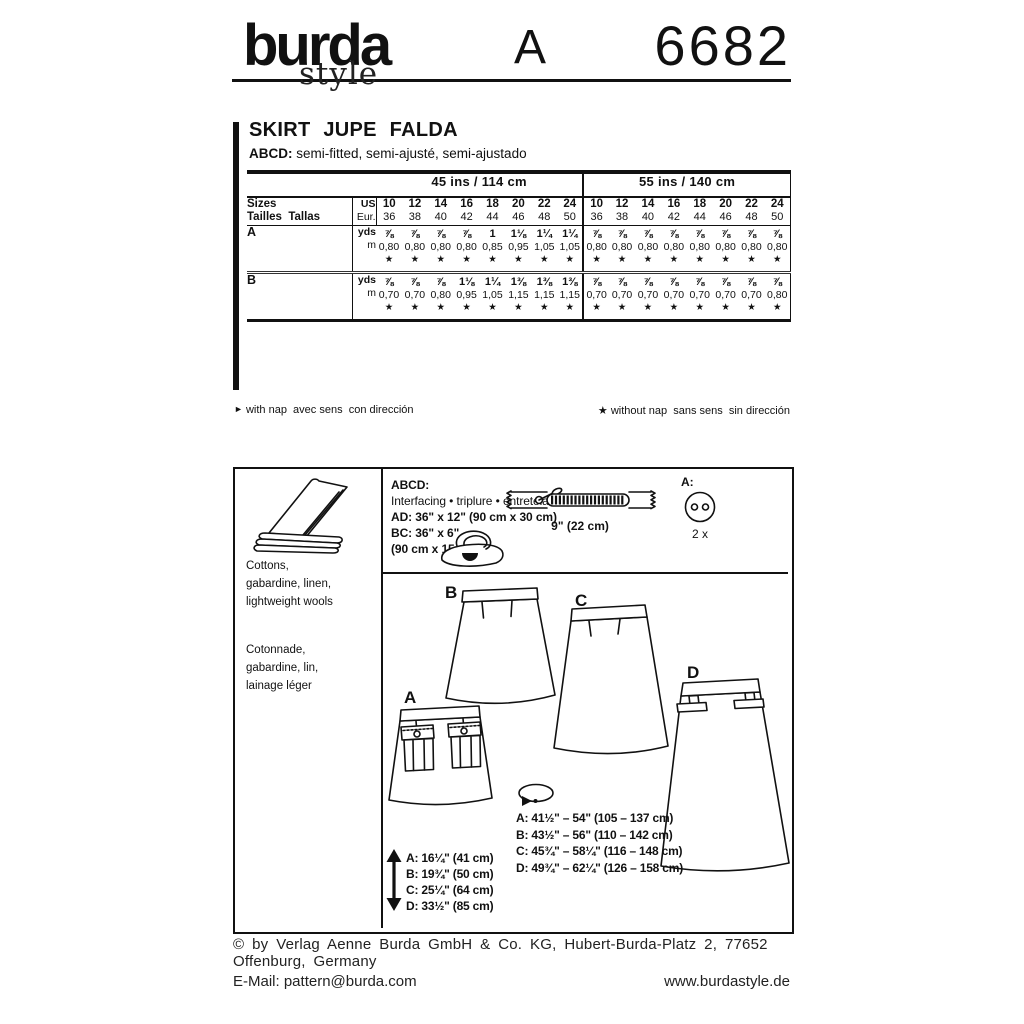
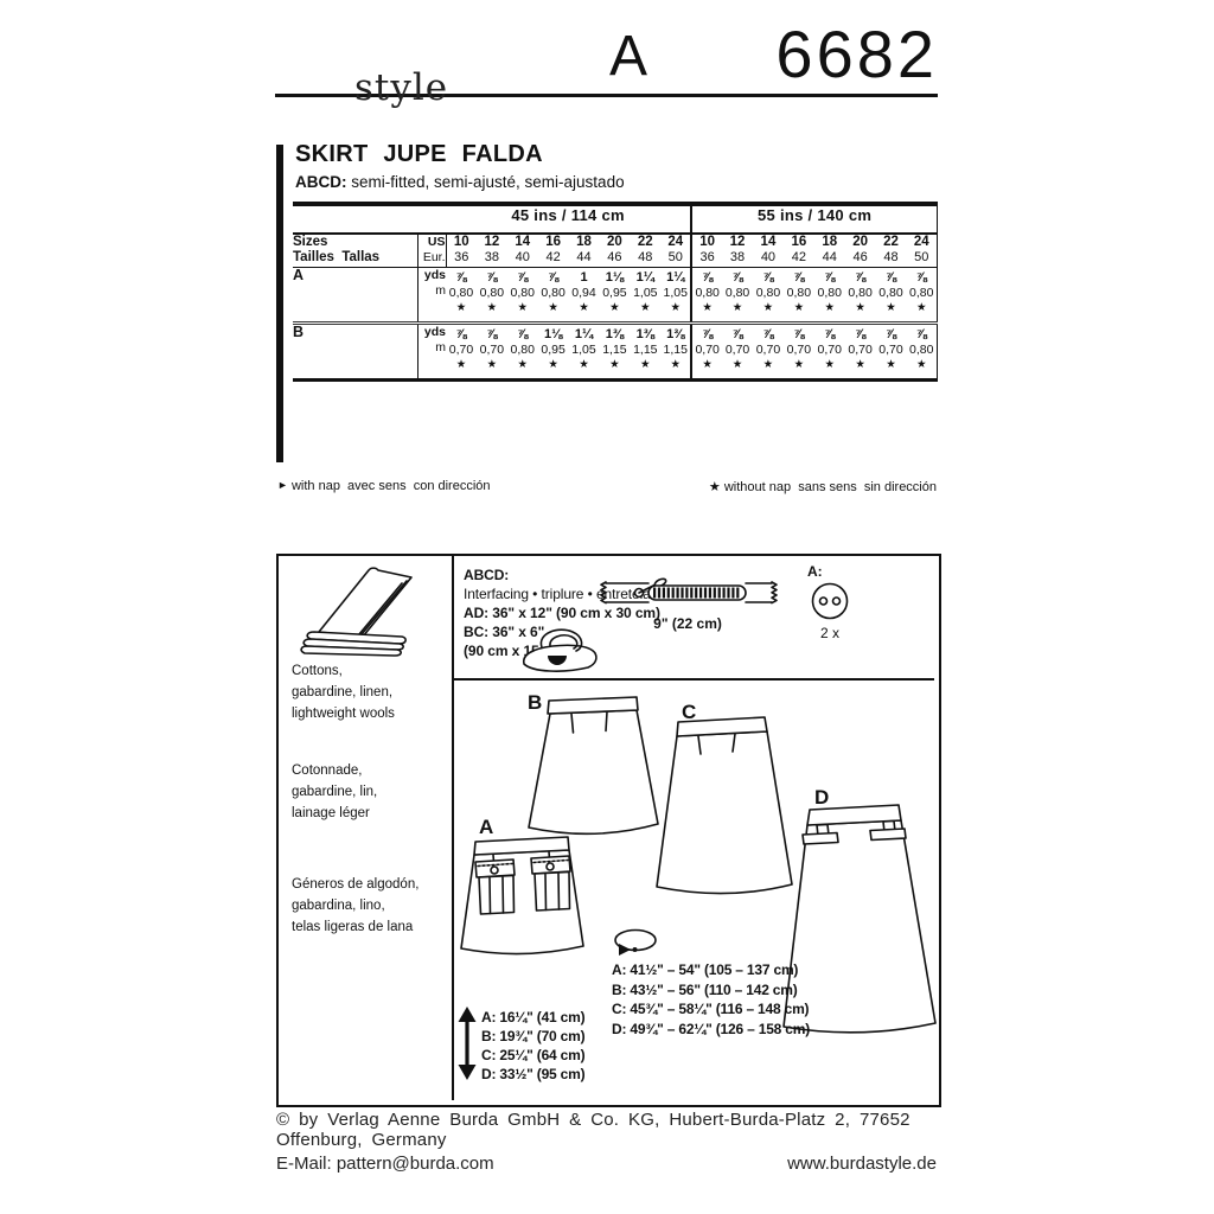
- burda
  style
  A
  6682
  SKIRT JUPE FALDA
  ABCD: semi-fitted, semi-ajusté, semi-ajustado
  	45 ins / 114 cm	55 ins / 140 cm
  SizesTailles Tallas	USEur.	1036	1238	1440	1642	1844	2046	2248	2450	1036	1238	1440	1642	1844	2046	2248	2450
- A	ydsm	⅞0,80★	⅞0,80★	⅞0,80★	⅞0,80★	10,85★	1⅛0,95★	1¼1,05★	1¼1,05★	⅞0,80★	⅞0,80★	⅞0,80★	⅞0,80★	⅞0,80★	⅞0,80★	⅞0,80★	⅞0,80★
+ A	ydsm	⅞0,80★	⅞0,80★	⅞0,80★	⅞0,80★	10,94★	1⅛0,95★	1¼1,05★	1¼1,05★	⅞0,80★	⅞0,80★	⅞0,80★	⅞0,80★	⅞0,80★	⅞0,80★	⅞0,80★	⅞0,80★
  B	ydsm	⅞0,70★	⅞0,70★	⅞0,80★	1⅛0,95★	1¼1,05★	1⅜1,15★	1⅜1,15★	1⅜1,15★	⅞0,70★	⅞0,70★	⅞0,70★	⅞0,70★	⅞0,70★	⅞0,70★	⅞0,70★	⅞0,80★
  ► with nap avec sens con dirección
  ★ without nap sans sens sin dirección
  Cottons,
  gabardine, linen,
  lightweight wools
  Cotonnade,
  gabardine, lin,
  lainage léger
+ Géneros de algodón,
+ gabardina, lino,
+ telas ligeras de lana
  ABCD:
  Interfacing • triplure • entreta
  AD: 36" x 12" (90 cm x 30 cm)
  BC: 36" x 6"
  9" (22 cm)
  A:
  2 x
  B
  C
  A
  D
  A: 41½" – 54" (105 – 137 cm)
  B: 43½" – 56" (110 – 142 cm)
  C: 45¾" – 58¼" (116 – 148 cm)
  D: 49¾" – 62¼" (126 – 158 cm)
  A: 16¼" (41 cm)
- B: 19¾" (50 cm)
+ B: 19¾" (70 cm)
  C: 25¼" (64 cm)
- D: 33½" (85 cm)
+ D: 33½" (95 cm)
  © by Verlag Aenne Burda GmbH & Co. KG, Hubert-Burda-Platz 2, 77652 Offenburg, Germany
  E-Mail: pattern@burda.com
  www.burdastyle.de
